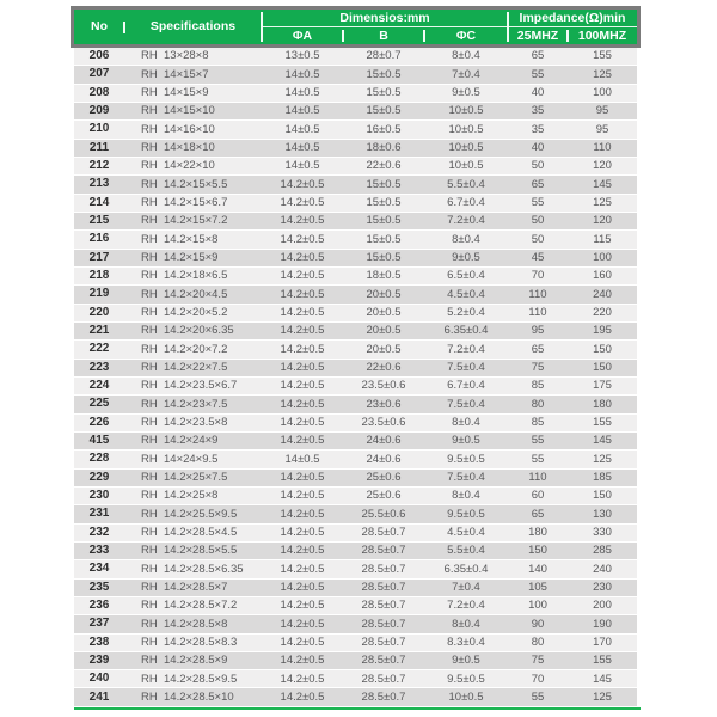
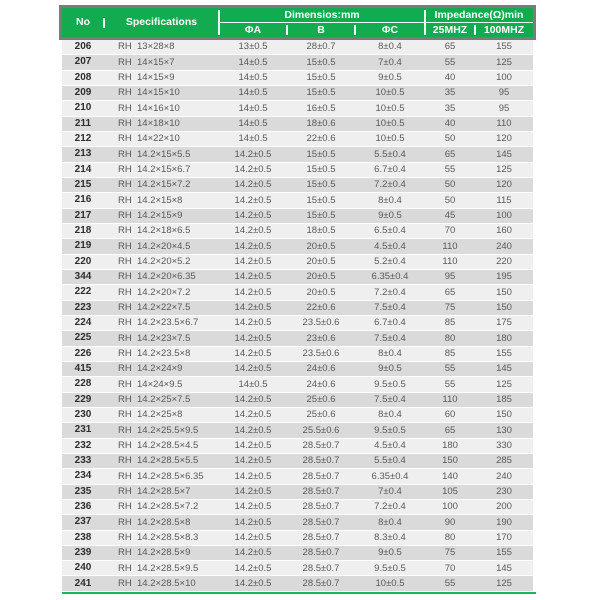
  No
  Specifications
  Dimensios:mm
  Impedance(Ω)min
  ΦA
  B
  ΦC
  25MHZ
  100MHZ
  206
  RH 13×28×8
  13±0.5
  28±0.7
  8±0.4
  65
  155
  207
  RH 14×15×7
  14±0.5
  15±0.5
  7±0.4
  55
  125
  208
  RH 14×15×9
  14±0.5
  15±0.5
  9±0.5
  40
  100
  209
  RH 14×15×10
  14±0.5
  15±0.5
  10±0.5
  35
  95
  210
  RH 14×16×10
  14±0.5
  16±0.5
  10±0.5
  35
  95
  211
  RH 14×18×10
  14±0.5
  18±0.6
  10±0.5
  40
  110
  212
  RH 14×22×10
  14±0.5
  22±0.6
  10±0.5
  50
  120
  213
  RH 14.2×15×5.5
  14.2±0.5
  15±0.5
  5.5±0.4
  65
  145
  214
  RH 14.2×15×6.7
  14.2±0.5
  15±0.5
  6.7±0.4
  55
  125
  215
  RH 14.2×15×7.2
  14.2±0.5
  15±0.5
  7.2±0.4
  50
  120
  216
  RH 14.2×15×8
  14.2±0.5
  15±0.5
  8±0.4
  50
  115
  217
  RH 14.2×15×9
  14.2±0.5
  15±0.5
  9±0.5
  45
  100
  218
  RH 14.2×18×6.5
  14.2±0.5
  18±0.5
  6.5±0.4
  70
  160
  219
  RH 14.2×20×4.5
  14.2±0.5
  20±0.5
  4.5±0.4
  110
  240
  220
  RH 14.2×20×5.2
  14.2±0.5
  20±0.5
  5.2±0.4
  110
  220
- 221
+ 344
  RH 14.2×20×6.35
  14.2±0.5
  20±0.5
  6.35±0.4
  95
  195
  222
  RH 14.2×20×7.2
  14.2±0.5
  20±0.5
  7.2±0.4
  65
  150
  223
  RH 14.2×22×7.5
  14.2±0.5
  22±0.6
  7.5±0.4
  75
  150
  224
  RH 14.2×23.5×6.7
  14.2±0.5
  23.5±0.6
  6.7±0.4
  85
  175
  225
  RH 14.2×23×7.5
  14.2±0.5
  23±0.6
  7.5±0.4
  80
  180
  226
  RH 14.2×23.5×8
  14.2±0.5
  23.5±0.6
  8±0.4
  85
  155
  415
  RH 14.2×24×9
  14.2±0.5
  24±0.6
  9±0.5
  55
  145
  228
  RH 14×24×9.5
  14±0.5
  24±0.6
  9.5±0.5
  55
  125
  229
  RH 14.2×25×7.5
  14.2±0.5
  25±0.6
  7.5±0.4
  110
  185
  230
  RH 14.2×25×8
  14.2±0.5
  25±0.6
  8±0.4
  60
  150
  231
  RH 14.2×25.5×9.5
  14.2±0.5
  25.5±0.6
  9.5±0.5
  65
  130
  232
  RH 14.2×28.5×4.5
  14.2±0.5
  28.5±0.7
  4.5±0.4
  180
  330
  233
  RH 14.2×28.5×5.5
  14.2±0.5
  28.5±0.7
  5.5±0.4
  150
  285
  234
  RH 14.2×28.5×6.35
  14.2±0.5
  28.5±0.7
  6.35±0.4
  140
  240
  235
  RH 14.2×28.5×7
  14.2±0.5
  28.5±0.7
  7±0.4
  105
  230
  236
  RH 14.2×28.5×7.2
  14.2±0.5
  28.5±0.7
  7.2±0.4
  100
  200
  237
  RH 14.2×28.5×8
  14.2±0.5
  28.5±0.7
  8±0.4
  90
  190
  238
  RH 14.2×28.5×8.3
  14.2±0.5
  28.5±0.7
  8.3±0.4
  80
  170
  239
  RH 14.2×28.5×9
  14.2±0.5
  28.5±0.7
  9±0.5
  75
  155
  240
  RH 14.2×28.5×9.5
  14.2±0.5
  28.5±0.7
  9.5±0.5
  70
  145
  241
  RH 14.2×28.5×10
  14.2±0.5
  28.5±0.7
  10±0.5
  55
  125
